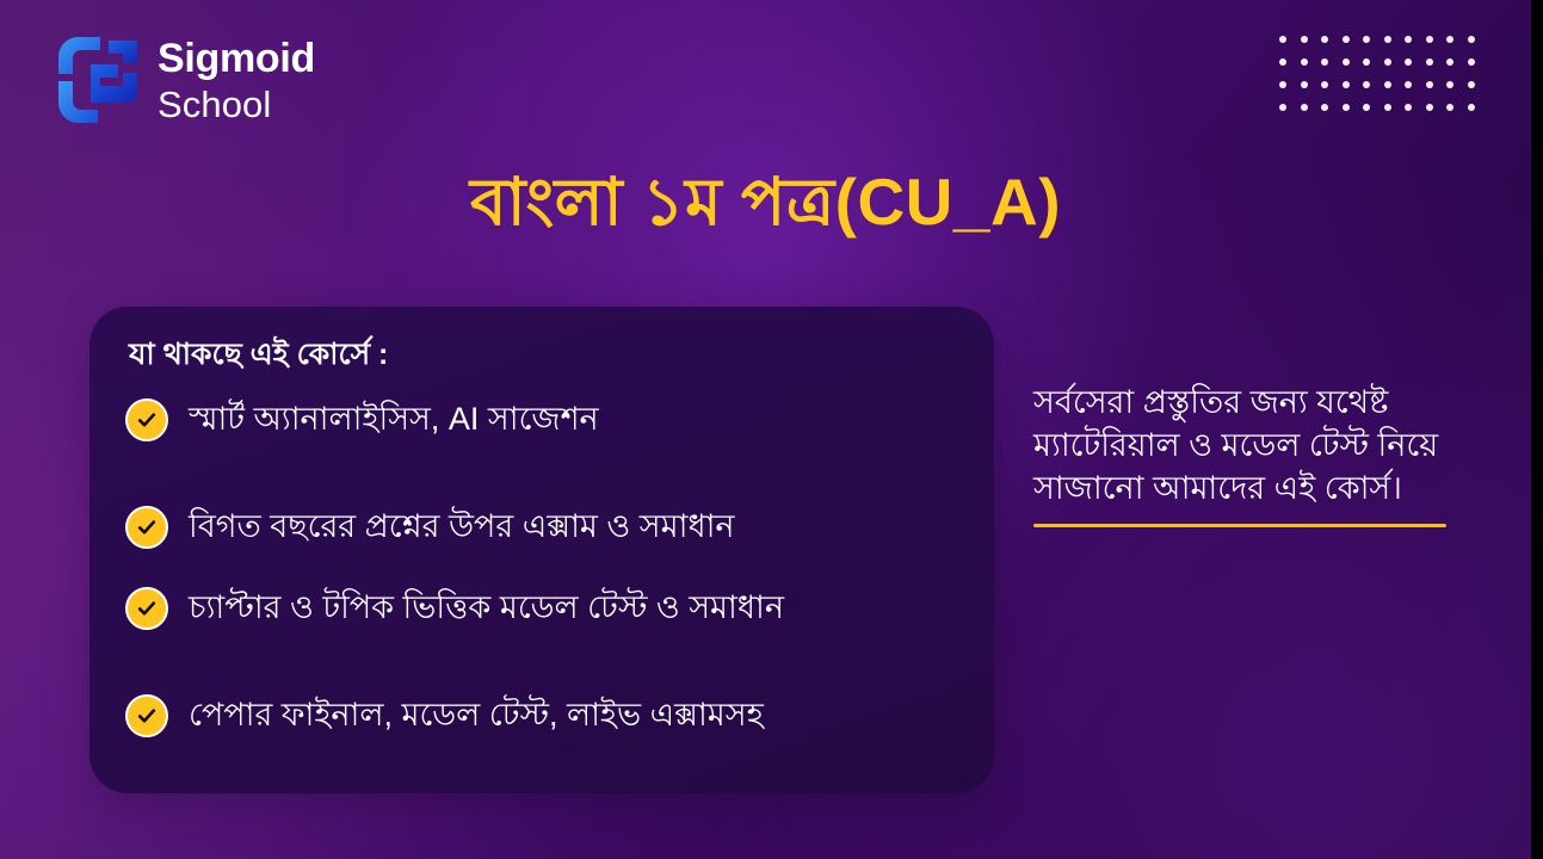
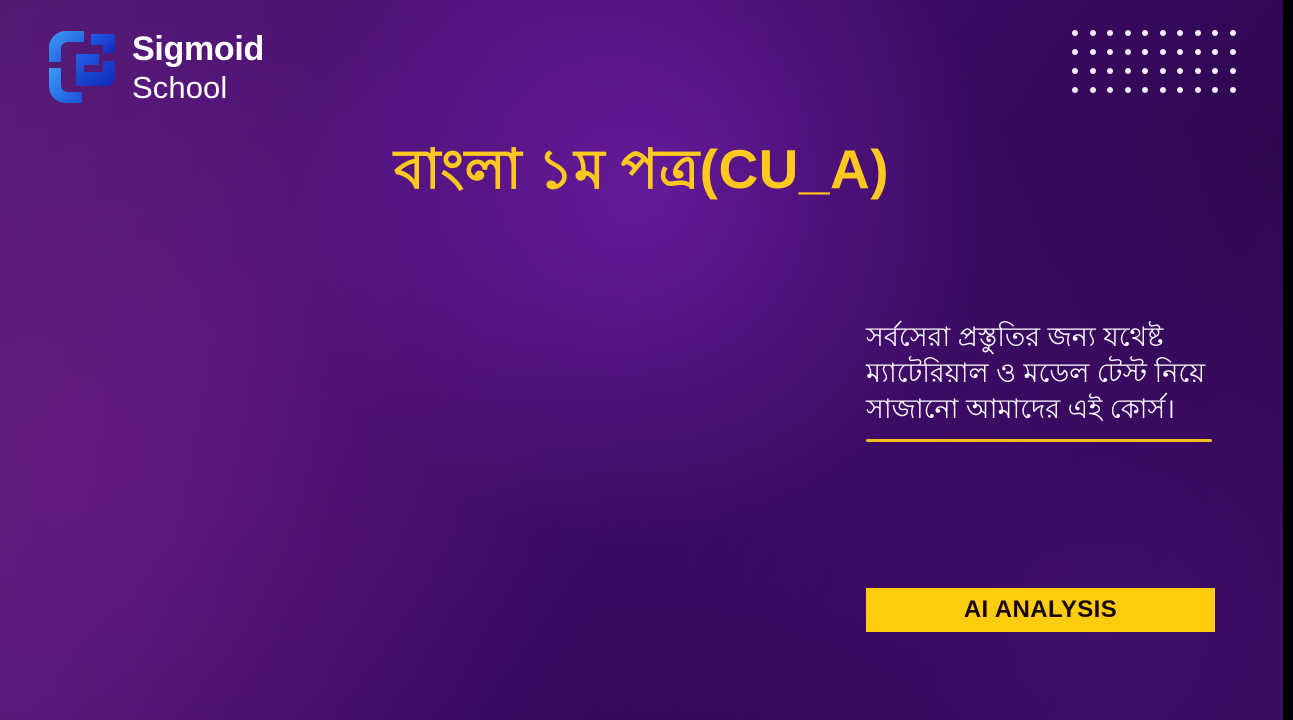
  Sigmoid
  School
  বাংলা ১ম পত্র(CU_A)
- যা থাকছে এই কোর্সে :
- স্মার্ট অ্যানালাইসিস, AI সাজেশন
- বিগত বছরের প্রশ্নের উপর এক্সাম ও সমাধান
- চ্যাপ্টার ও টপিক ভিত্তিক মডেল টেস্ট ও সমাধান
- পেপার ফাইনাল, মডেল টেস্ট, লাইভ এক্সামসহ
  সর্বসেরা প্রস্তুতির জন্য যথেষ্ট ম্যাটেরিয়াল ও মডেল টেস্ট নিয়ে সাজানো আমাদের এই কোর্স।
+ AI ANALYSIS
